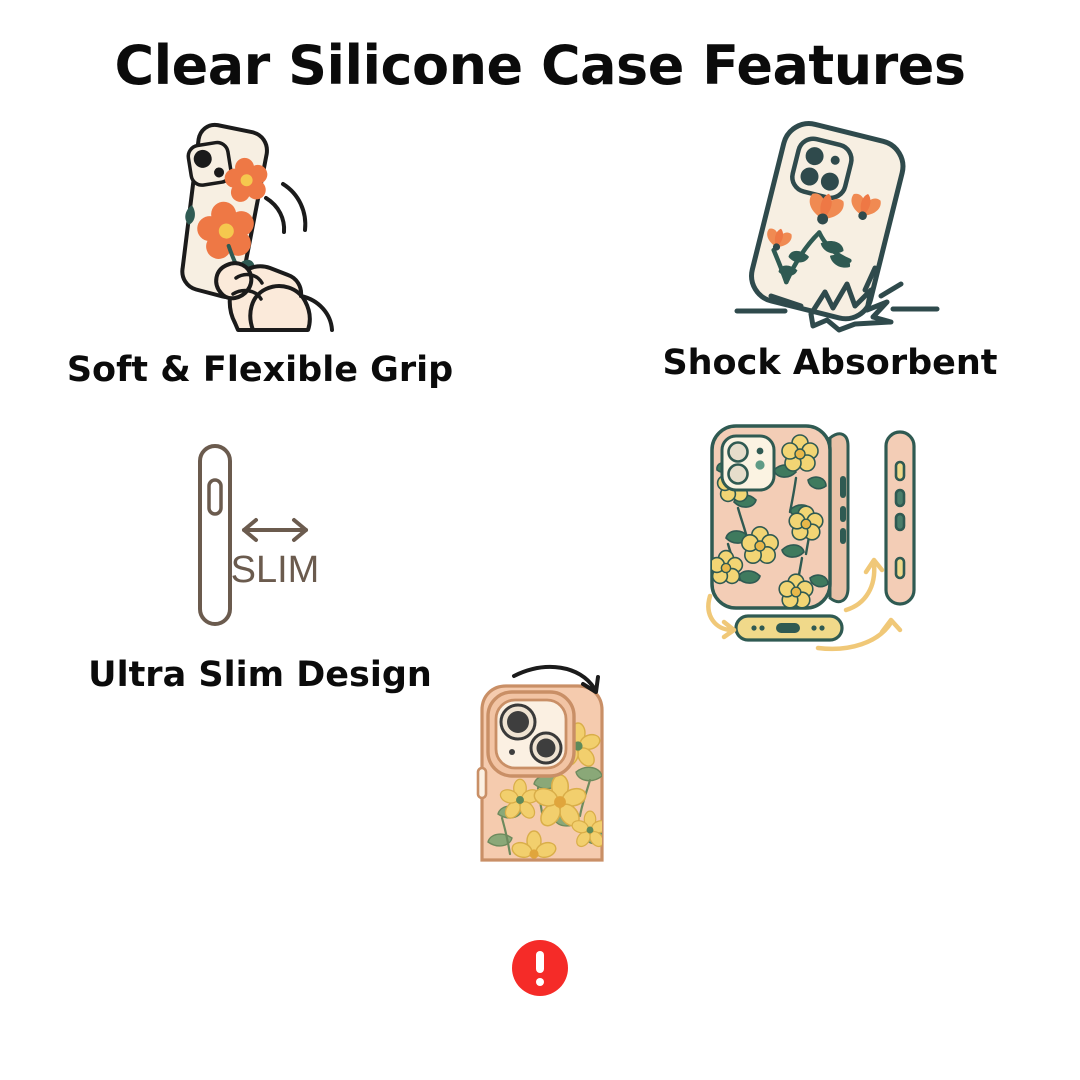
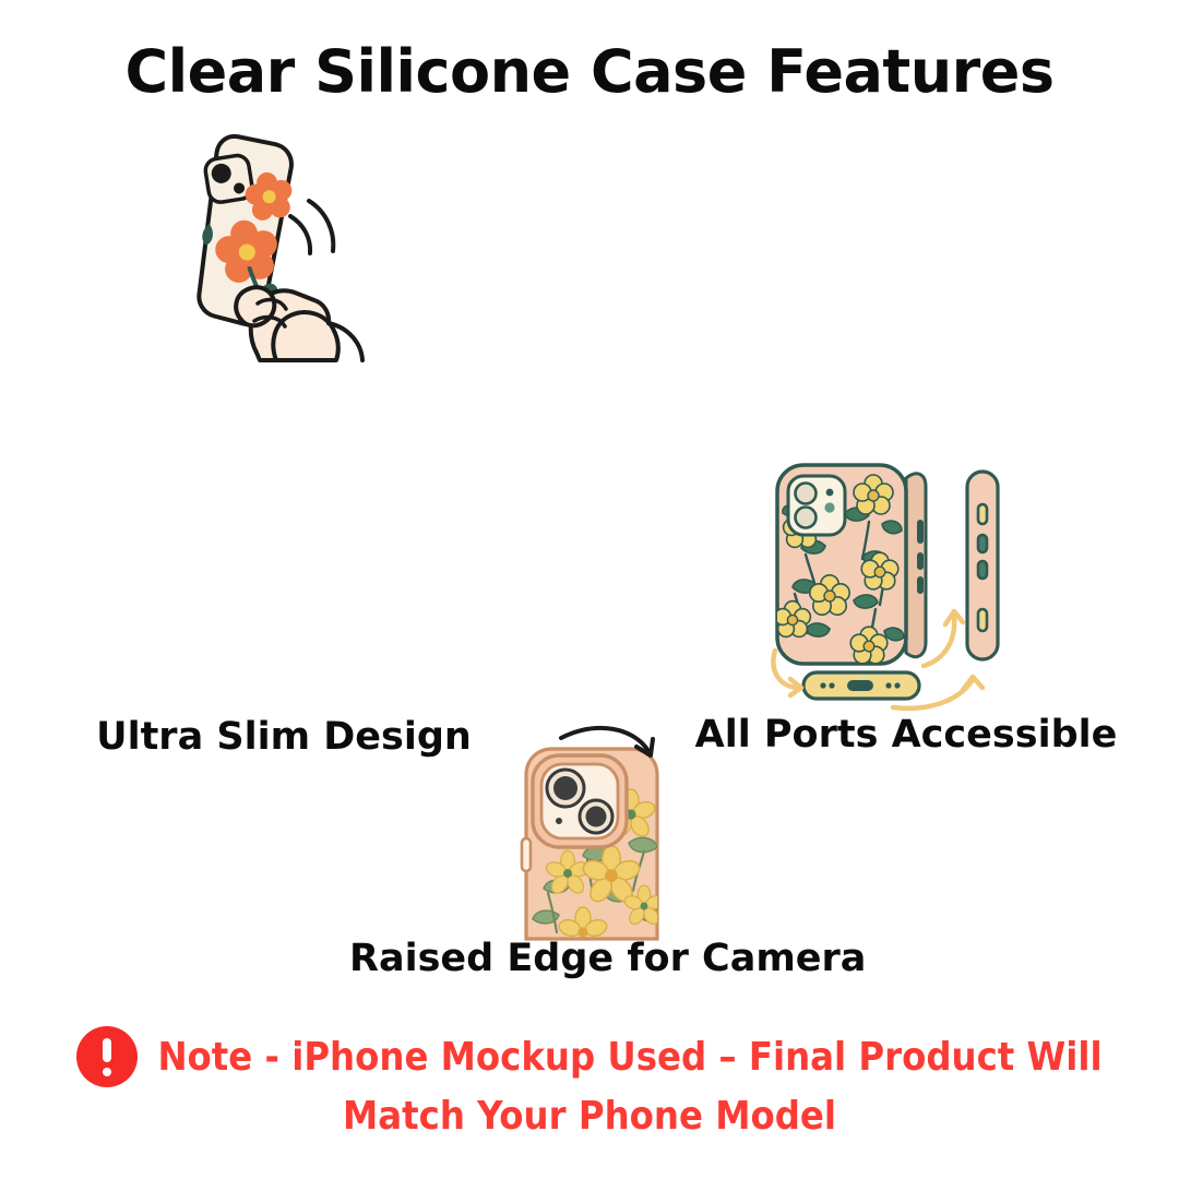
  Clear Silicone Case Features
- Soft & Flexible Grip
- Shock Absorbent
- SLIM
  Ultra Slim Design
+ All Ports Accessible
+ Raised Edge for Camera
+ Note - iPhone Mockup Used – Final Product Will
+ Match Your Phone Model
